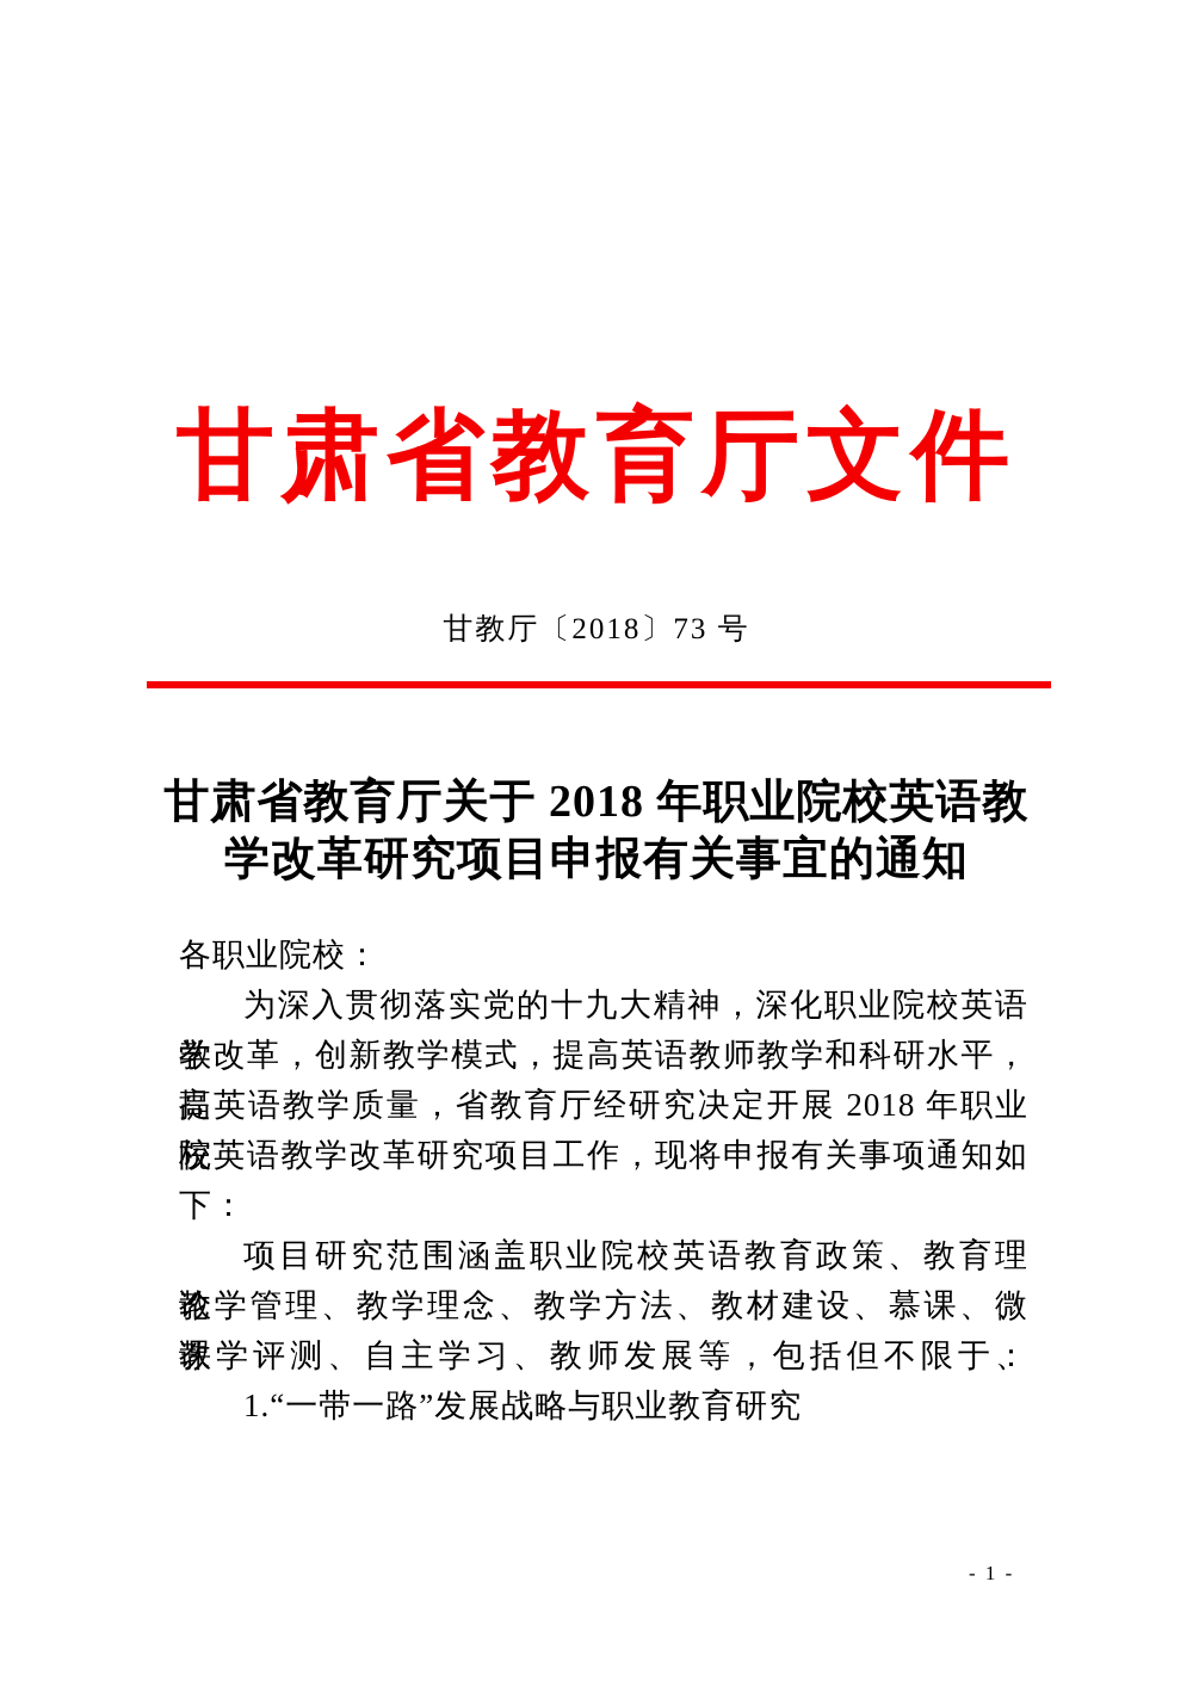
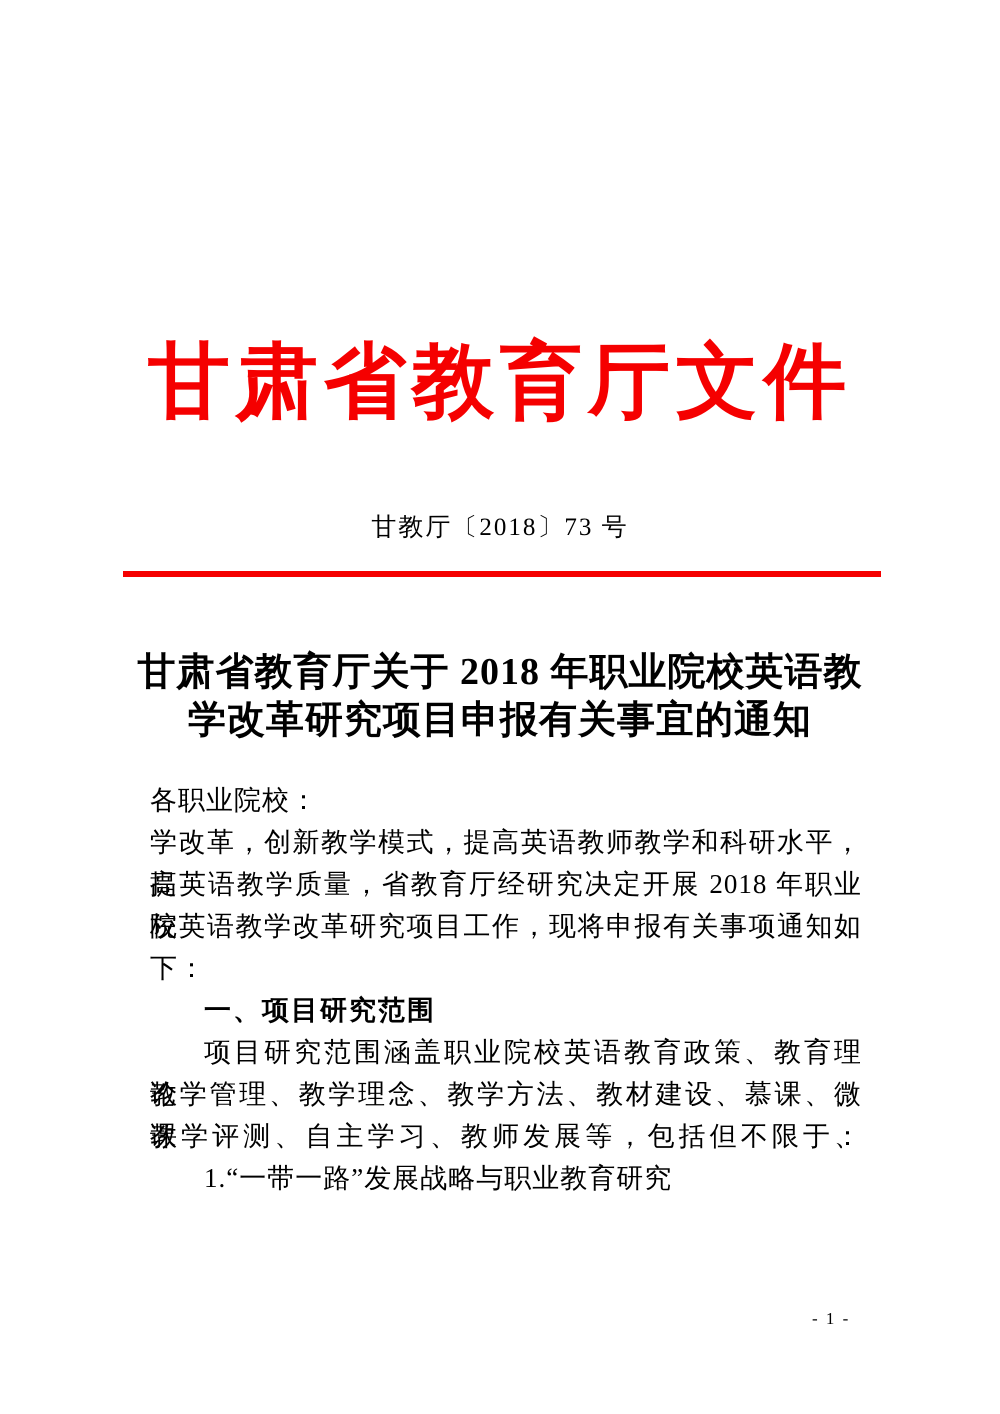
  甘肃省教育厅文件
  甘教厅〔2018〕73 号
  甘肃省教育厅关于 2018 年职业院校英语教
  学改革研究项目申报有关事宜的通知
  各职业院校：
- 为深入贯彻落实党的十九大精神，深化职业院校英语教
  学改革，创新教学模式，提高英语教师教学和科研水平，提
  高英语教学质量，省教育厅经研究决定开展 2018 年职业院
  校英语教学改革研究项目工作，现将申报有关事项通知如
  下：
+ 一、项目研究范围
  项目研究范围涵盖职业院校英语教育政策、教育理论、
  教学管理、教学理念、教学方法、教材建设、慕课、微课、
  教学评测、自主学习、教师发展等，包括但不限于：
  1.“一带一路”发展战略与职业教育研究
  - 1 -
